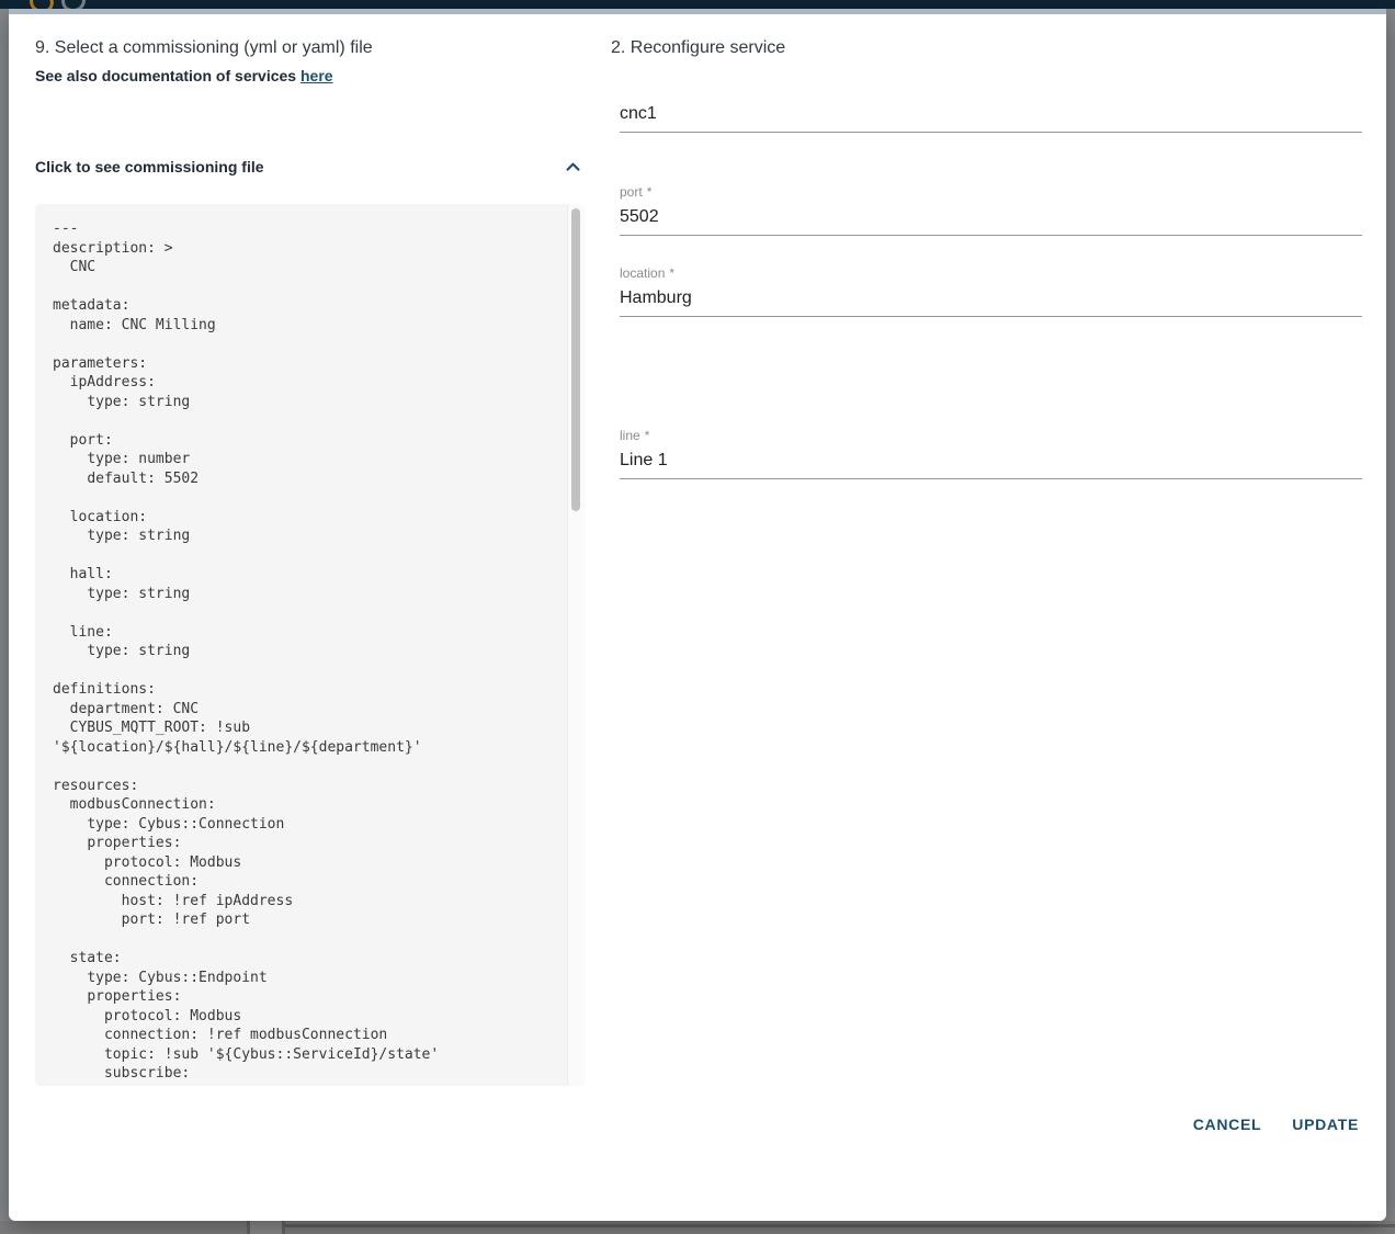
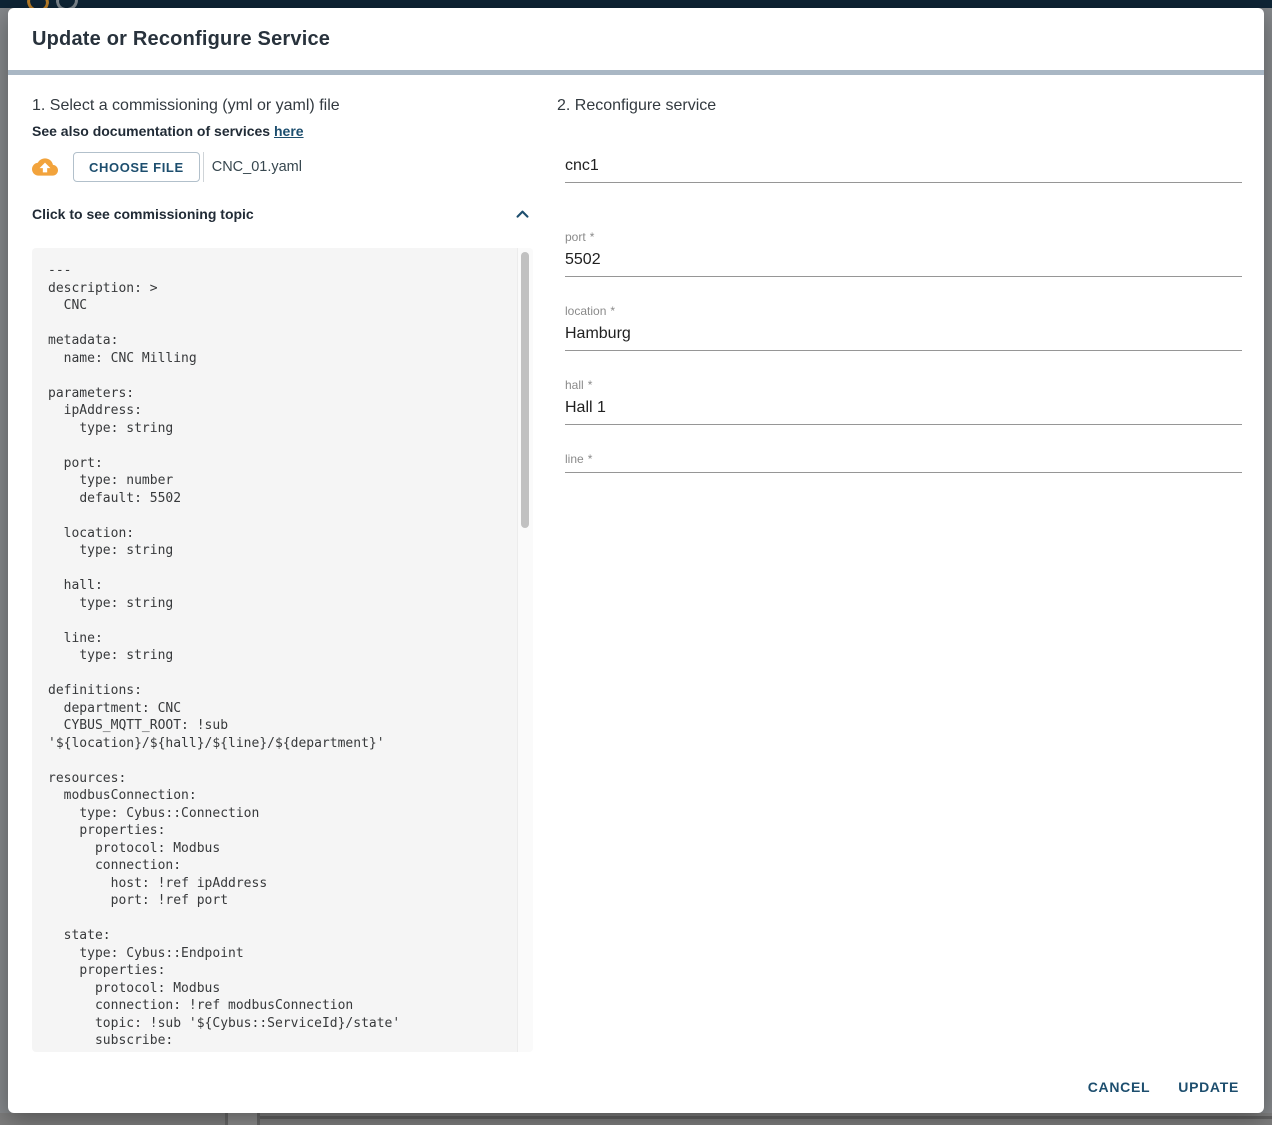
+ Update or Reconfigure Service
- 9. Select a commissioning (yml or yaml) file
+ 1. Select a commissioning (yml or yaml) file
  See also documentation of services here
+ CHOOSE FILE
+ CNC_01.yaml
- Click to see commissioning file
+ Click to see commissioning topic
  ---
  description: >
  CNC
  metadata:
  name: CNC Milling
  parameters:
  ipAddress:
  type: string
  port:
  type: number
  default: 5502
  location:
  type: string
  hall:
  type: string
  line:
  type: string
  definitions:
  department: CNC
  CYBUS_MQTT_ROOT: !sub
  '${location}/${hall}/${line}/${department}'
  resources:
  modbusConnection:
  type: Cybus::Connection
  properties:
  protocol: Modbus
  connection:
  host: !ref ipAddress
  port: !ref port
  state:
  type: Cybus::Endpoint
  properties:
  protocol: Modbus
  connection: !ref modbusConnection
  topic: !sub '${Cybus::ServiceId}/state'
  subscribe:
  2. Reconfigure service
  cnc1
  port *
  5502
  location *
  Hamburg
+ hall *
+ Hall 1
  line *
- Line 1
  CANCEL
  UPDATE
